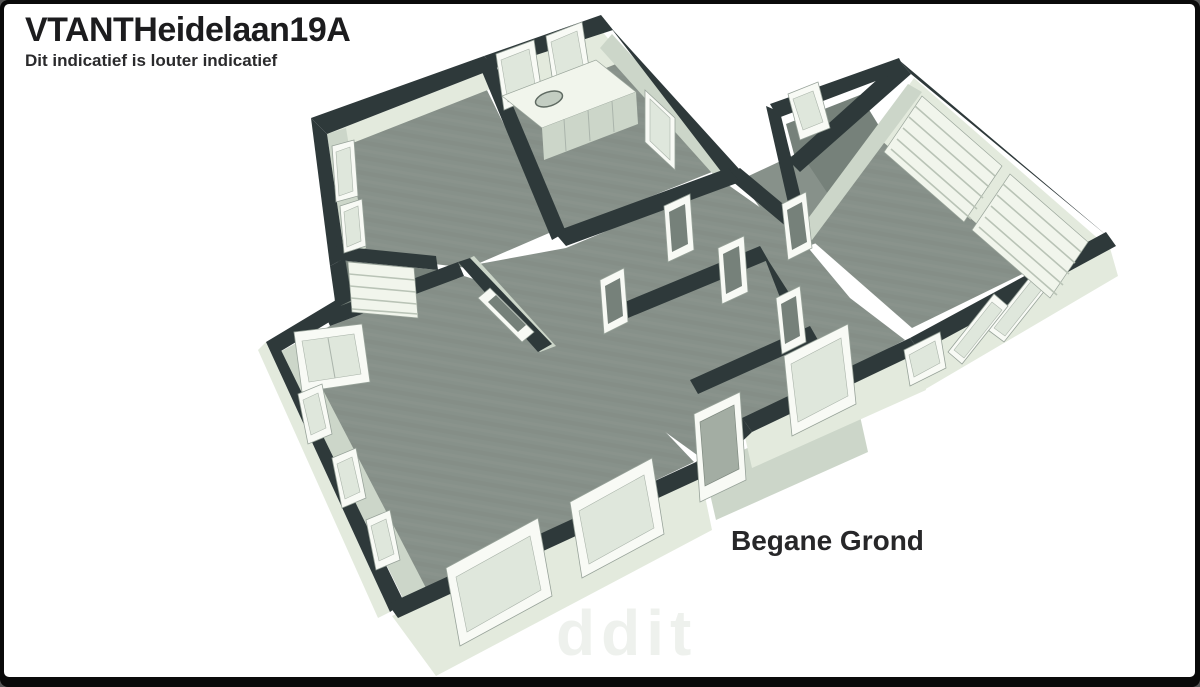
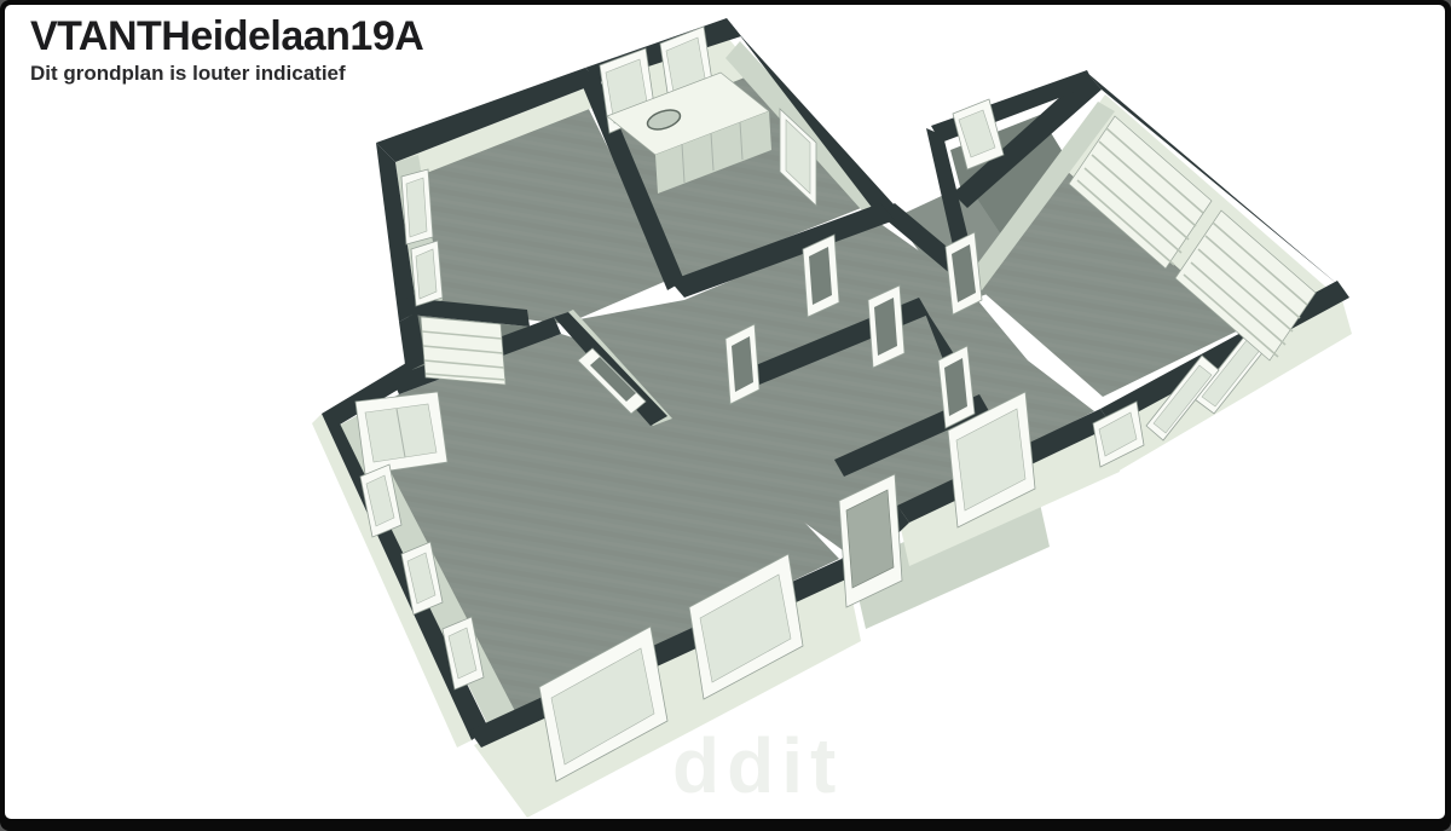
  ddit
  VTANTHeidelaan19A
- Dit indicatief is louter indicatief
+ Dit grondplan is louter indicatief
- Begane Grond
